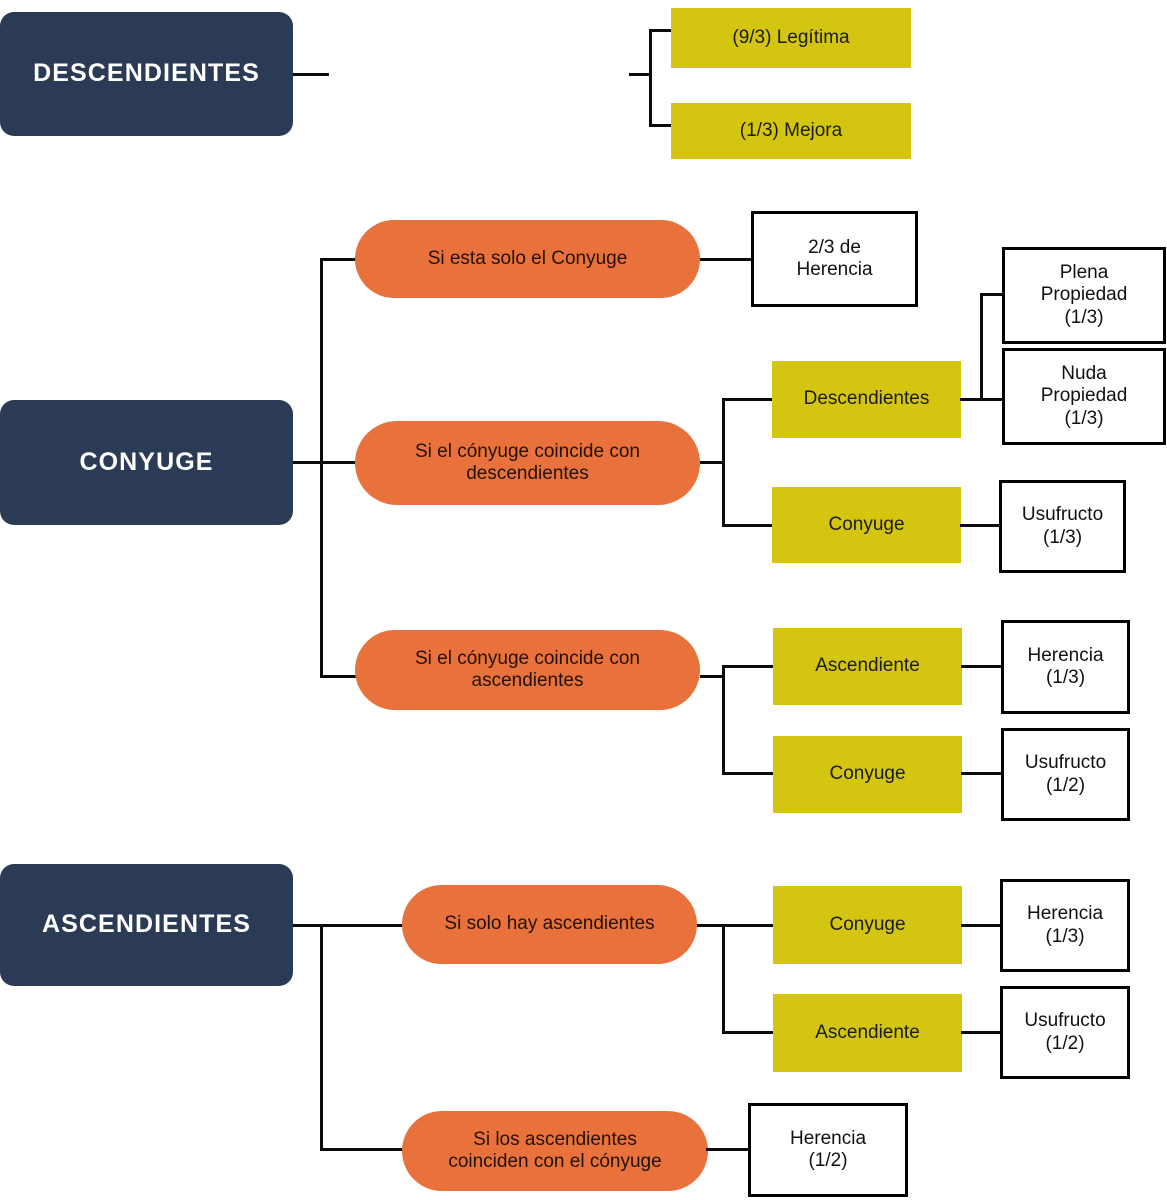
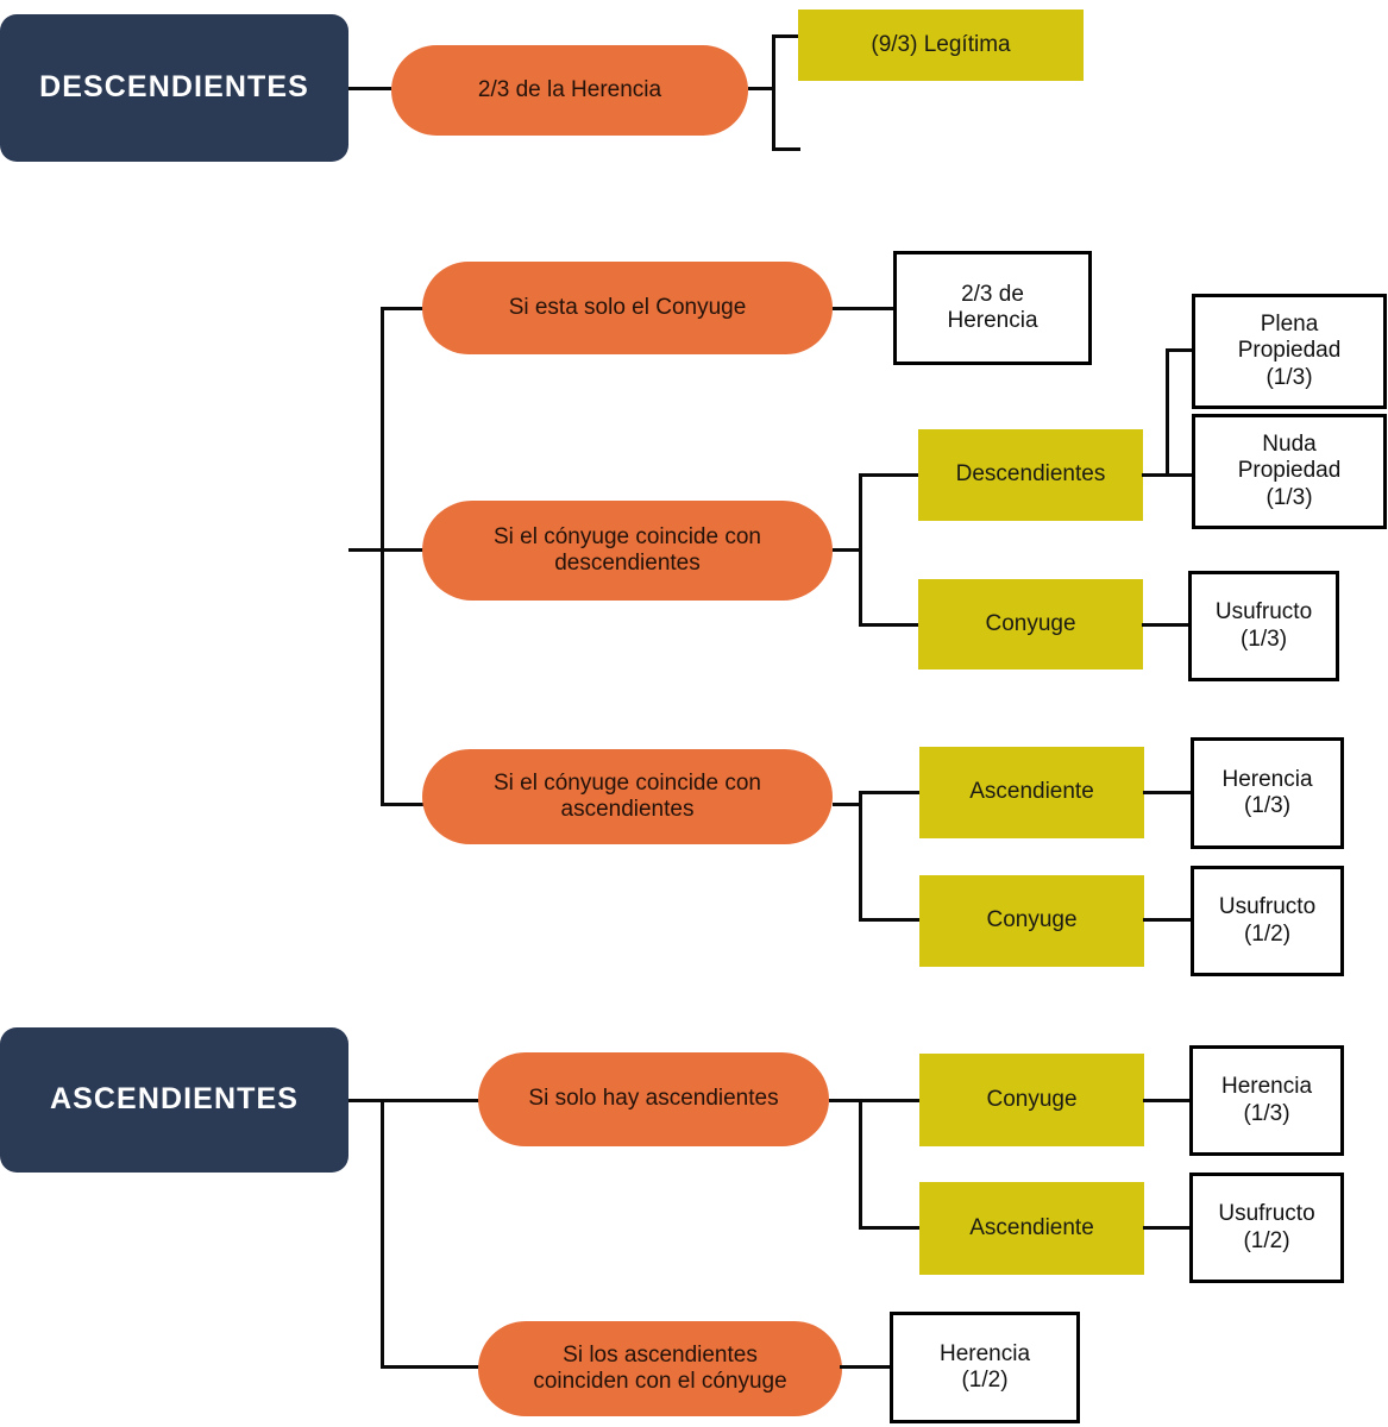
  DESCENDIENTES
+ 2/3 de la Herencia
  (9/3) Legítima
- (1/3) Mejora
- CONYUGE
  Si esta solo el Conyuge
  2/3 de
  Herencia
  Si el cónyuge coincide con
  descendientes
  Descendientes
  Plena
  Propiedad
  (1/3)
  Nuda
  Propiedad
  (1/3)
  Conyuge
  Usufructo
  (1/3)
  Si el cónyuge coincide con
  ascendientes
  Ascendiente
  Herencia
  (1/3)
  Conyuge
  Usufructo
  (1/2)
  ASCENDIENTES
  Si solo hay ascendientes
  Conyuge
  Herencia
  (1/3)
  Ascendiente
  Usufructo
  (1/2)
  Si los ascendientes
  coinciden con el cónyuge
  Herencia
  (1/2)
